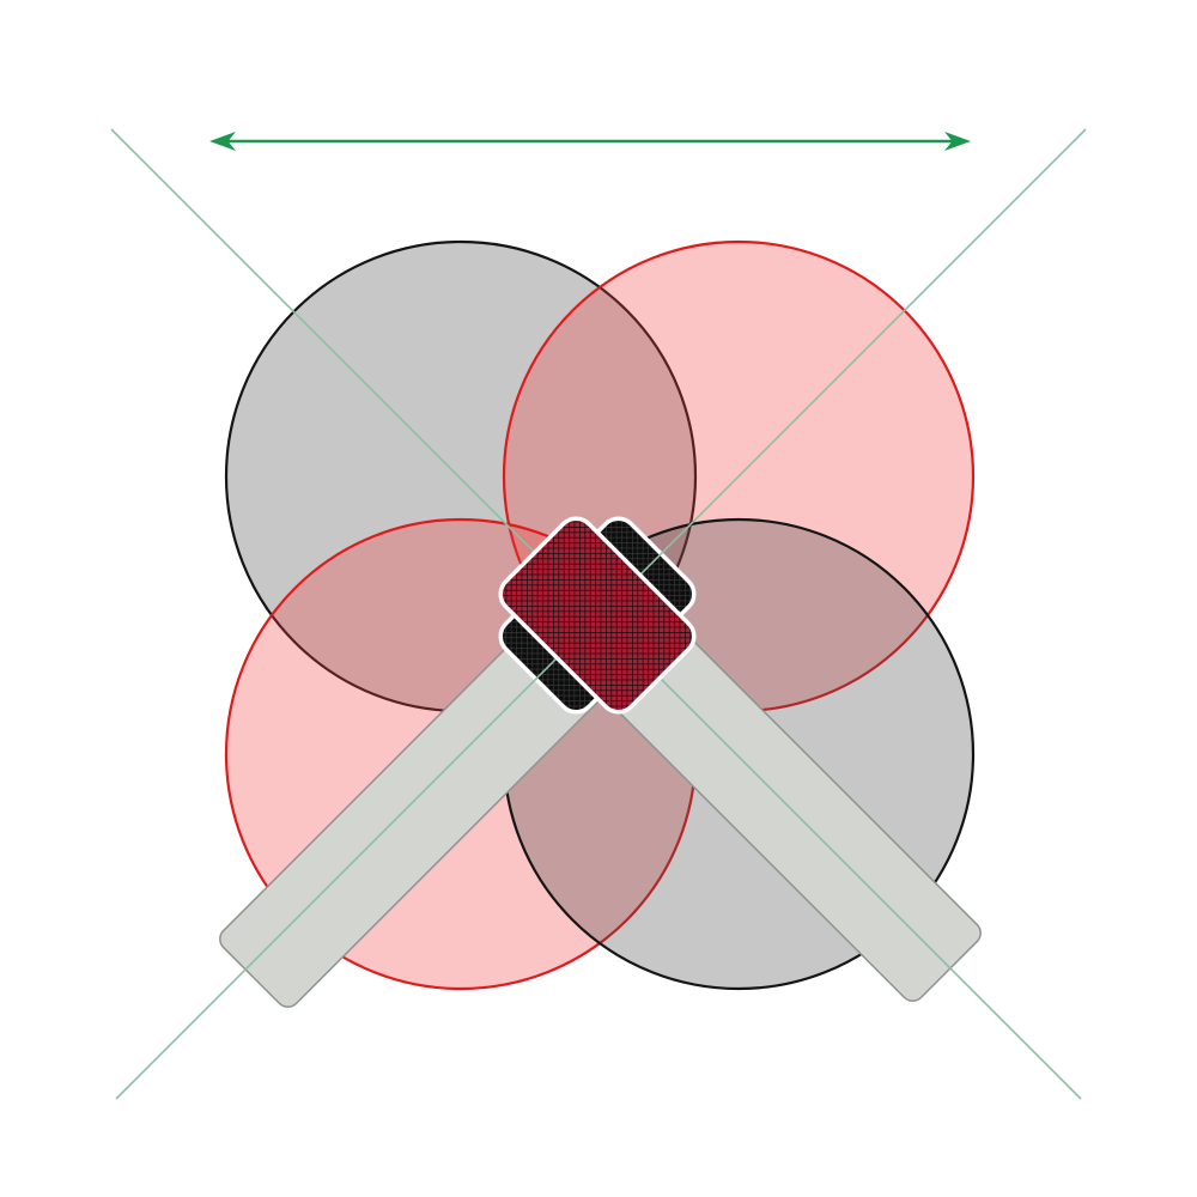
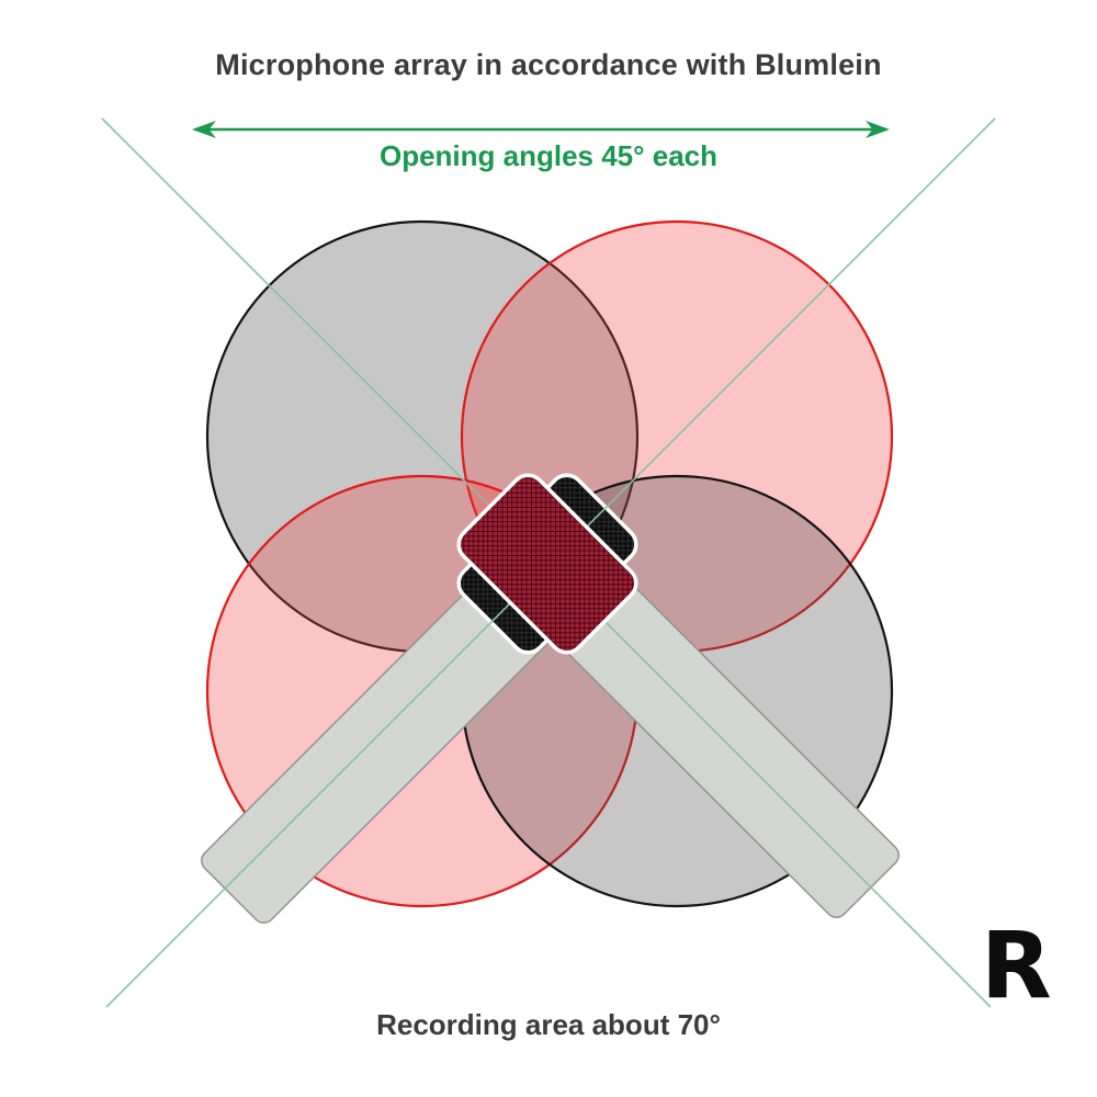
+ Microphone array in accordance with Blumlein
+ Opening angles 45° each
+ Recording area about 70°
+ R
